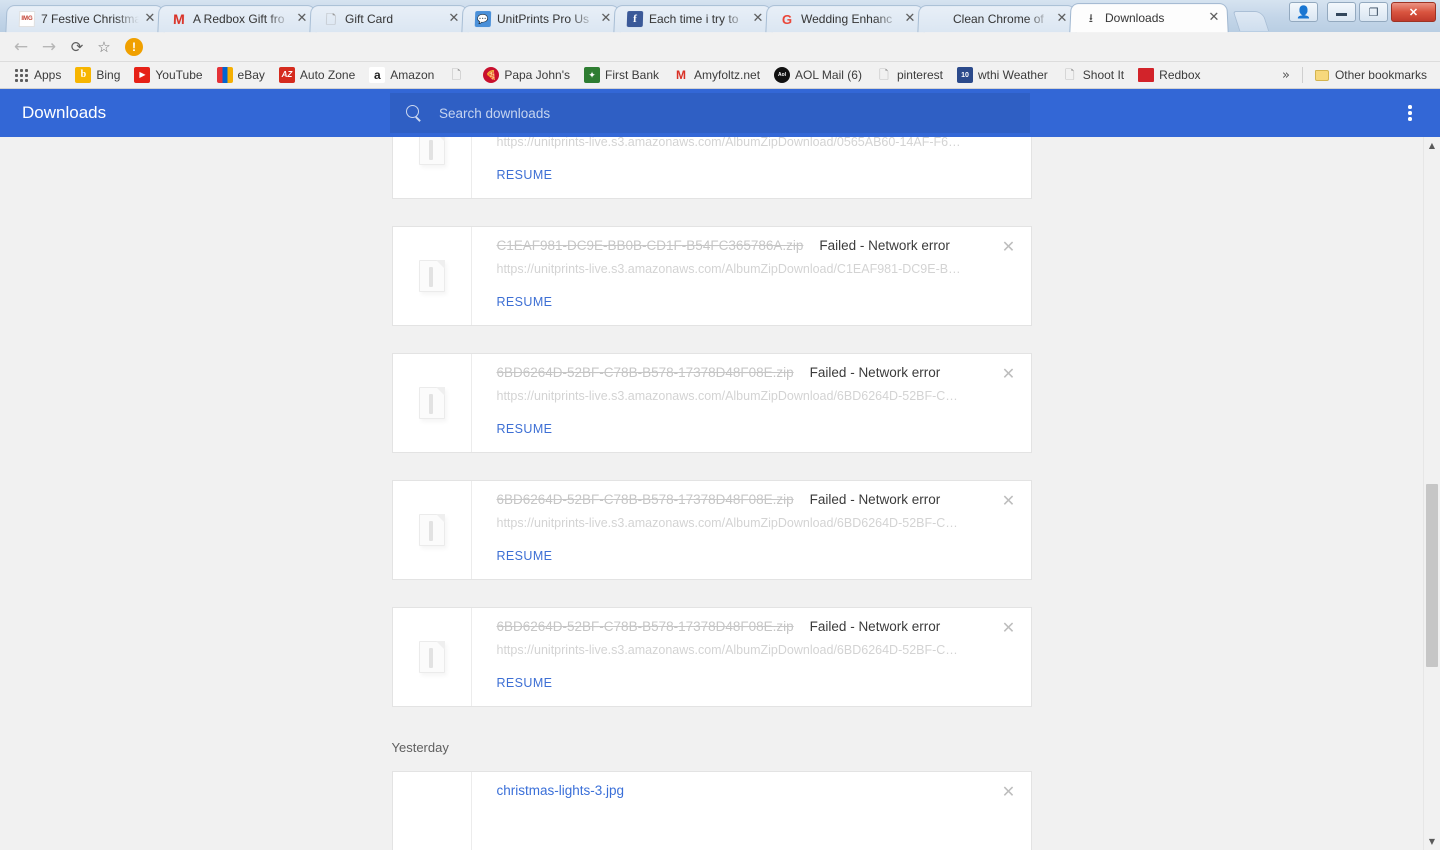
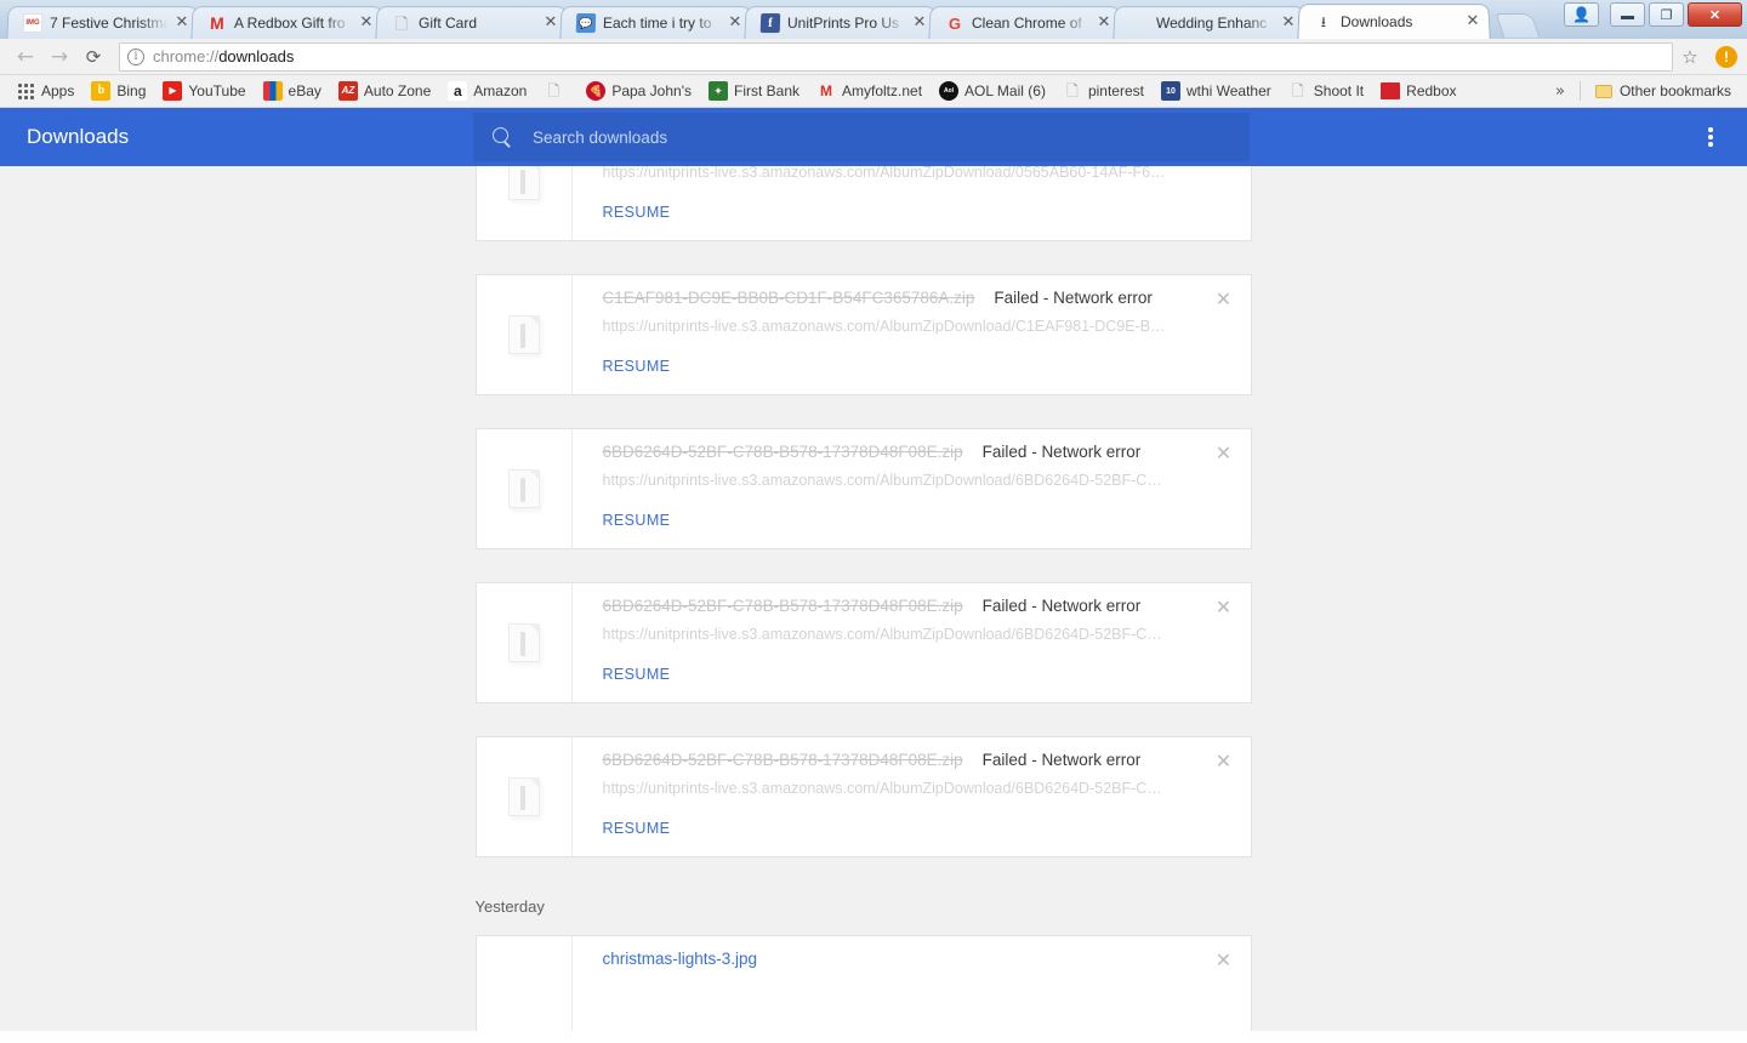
  7 Festive Christma
  ✕
  M
  A Redbox Gift fro
  ✕
  🗋
  Gift Card
  ✕
  💬
- UnitPrints Pro Us
+ Each time i try to
  ✕
  f
- Each time i try to
+ UnitPrints Pro Us
  ✕
  G
- Wedding Enhanc
+ Clean Chrome of
  ✕
- Clean Chrome of
+ Wedding Enhanc
  ✕
  ⭳
  Downloads
  ✕
  👤
  ❐
  ✕
  ←
  →
  ⟳
+ i
+ chrome://downloads
  ☆
  !
  Apps
  b
  Bing
  ▶
  YouTube
  eBay
  AZ
  Auto Zone
  a
  Amazon
  🗋
  🍕
  Papa John's
  ✦
  First Bank
  M
  Amyfoltz.net
  AOL Mail (6)
  🗋
  pinterest
  wthi Weather
  🗋
  Shoot It
  Redbox
  »
  Other bookmarks
  Downloads
  Search downloads
  https://unitprints-live.s3.amazonaws.com/AlbumZipDownload/0565AB60-14AF-F6…
  RESUME
  C1EAF981-DC9E-BB0B-CD1F-B54FC365786A.zip
  Failed - Network error
  https://unitprints-live.s3.amazonaws.com/AlbumZipDownload/C1EAF981-DC9E-B…
  RESUME
  ✕
  6BD6264D-52BF-C78B-B578-17378D48F08E.zip
  Failed - Network error
  https://unitprints-live.s3.amazonaws.com/AlbumZipDownload/6BD6264D-52BF-C…
  RESUME
  ✕
  6BD6264D-52BF-C78B-B578-17378D48F08E.zip
  Failed - Network error
  https://unitprints-live.s3.amazonaws.com/AlbumZipDownload/6BD6264D-52BF-C…
  RESUME
  ✕
  6BD6264D-52BF-C78B-B578-17378D48F08E.zip
  Failed - Network error
  https://unitprints-live.s3.amazonaws.com/AlbumZipDownload/6BD6264D-52BF-C…
  RESUME
  ✕
  Yesterday
  christmas-lights-3.jpg
  ✕
- ▲
- ▼
